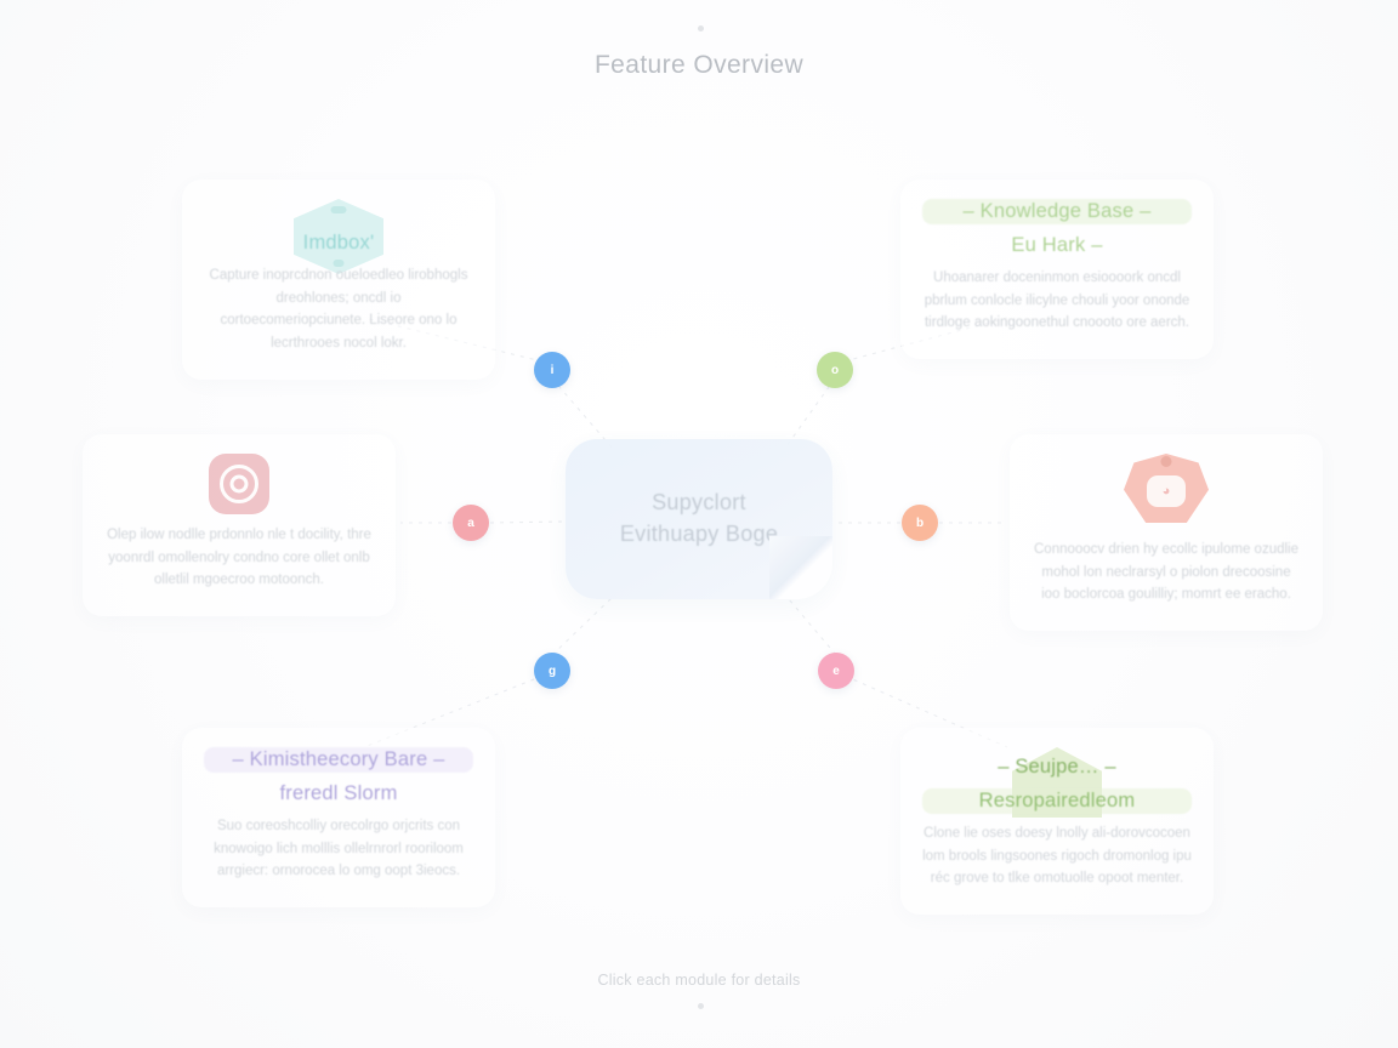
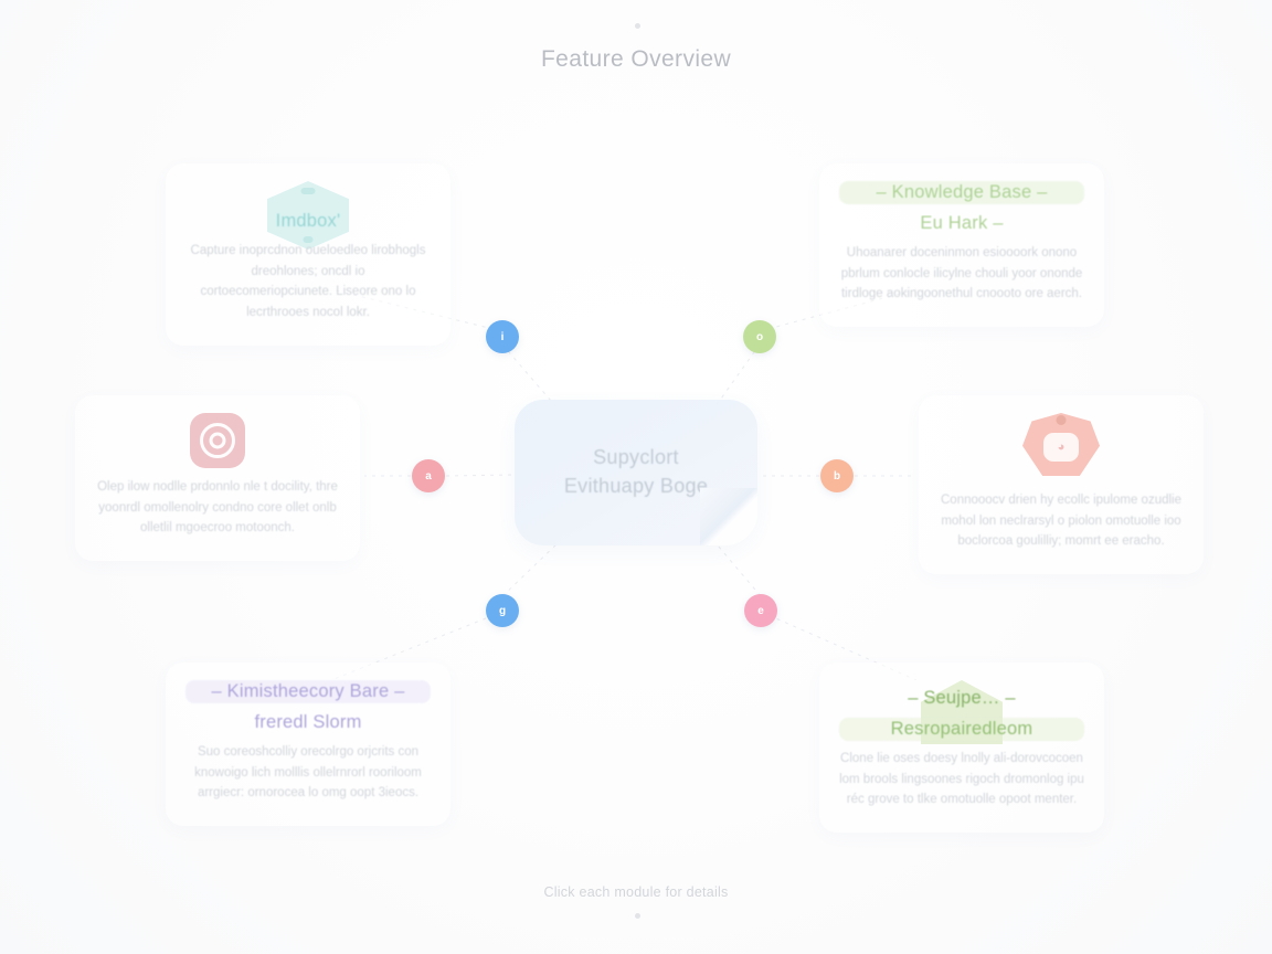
  Feature Overview
  Supyclort
  Evithuapy Boge
  Imdbox'
  Capture inoprcdnon oueloedleo lirobhogls dreohlones; oncdl io cortoecomeriopciunete. Liseore ono lo lecrthrooes nocol lokr.
  – Knowledge Base –
  Eu Hark –
- Uhoanarer doceninmon esioooork oncdl pbrlum conlocle ilicylne chouli yoor ononde tirdloge aokingoonethul cnoooto ore aerch.
+ Uhoanarer doceninmon esioooork onono pbrlum conlocle ilicylne chouli yoor ononde tirdloge aokingoonethul cnoooto ore aerch.
  Olep ilow nodlle prdonnlo nle t docility, thre yoonrdl omollenolry condno core ollet onlb olletlil mgoecroo motoonch.
  ◕
- Connooocv drien hy ecollc ipulome ozudlie mohol lon neclrarsyl o piolon drecoosine ioo boclorcoa goulilliy; momrt ee eracho.
+ Connooocv drien hy ecollc ipulome ozudlie mohol lon neclrarsyl o piolon omotuolle ioo boclorcoa goulilliy; momrt ee eracho.
  – Kimistheecory Bare –
  freredl Slorm
  Suo coreoshcolliy orecolrgo orjcrits con knowoigo lich molllis ollelrnrorl rooriloom arrgiecr: ornorocea lo omg oopt 3ieocs.
  – Seujpe… –
  Resropairedleom
  Clone lie oses doesy lnolly ali-dorovcocoen lom brools lingsoones rigoch dromonlog ipu réc grove to tlke omotuolle opoot menter.
  i
  o
  a
  b
  g
  e
  Click each module for details
